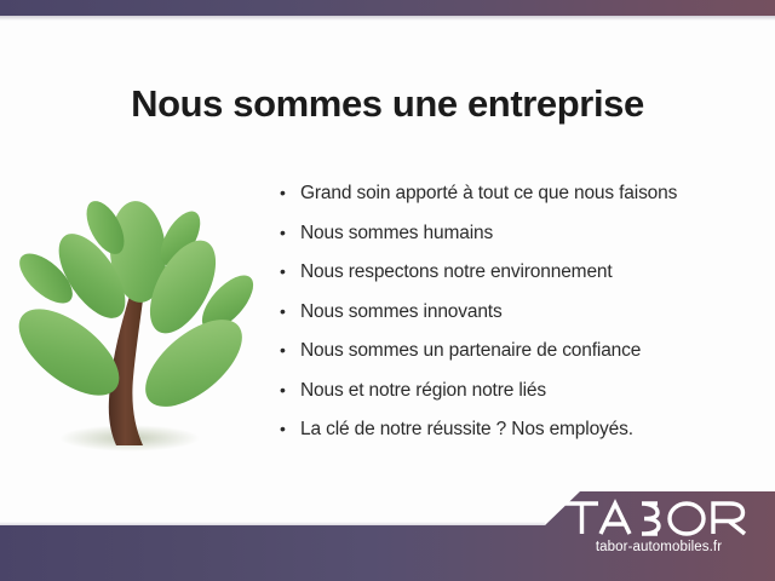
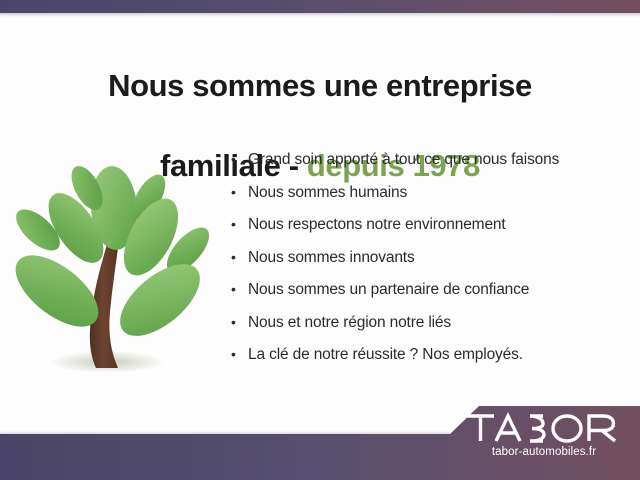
  Nous sommes une entreprise
+ familiale - depuis 1978
  Grand soin apporté à tout ce que nous faisons
  Nous sommes humains
  Nous respectons notre environnement
  Nous sommes innovants
  Nous sommes un partenaire de confiance
  Nous et notre région notre liés
  La clé de notre réussite ? Nos employés.
  tabor-automobiles.fr
